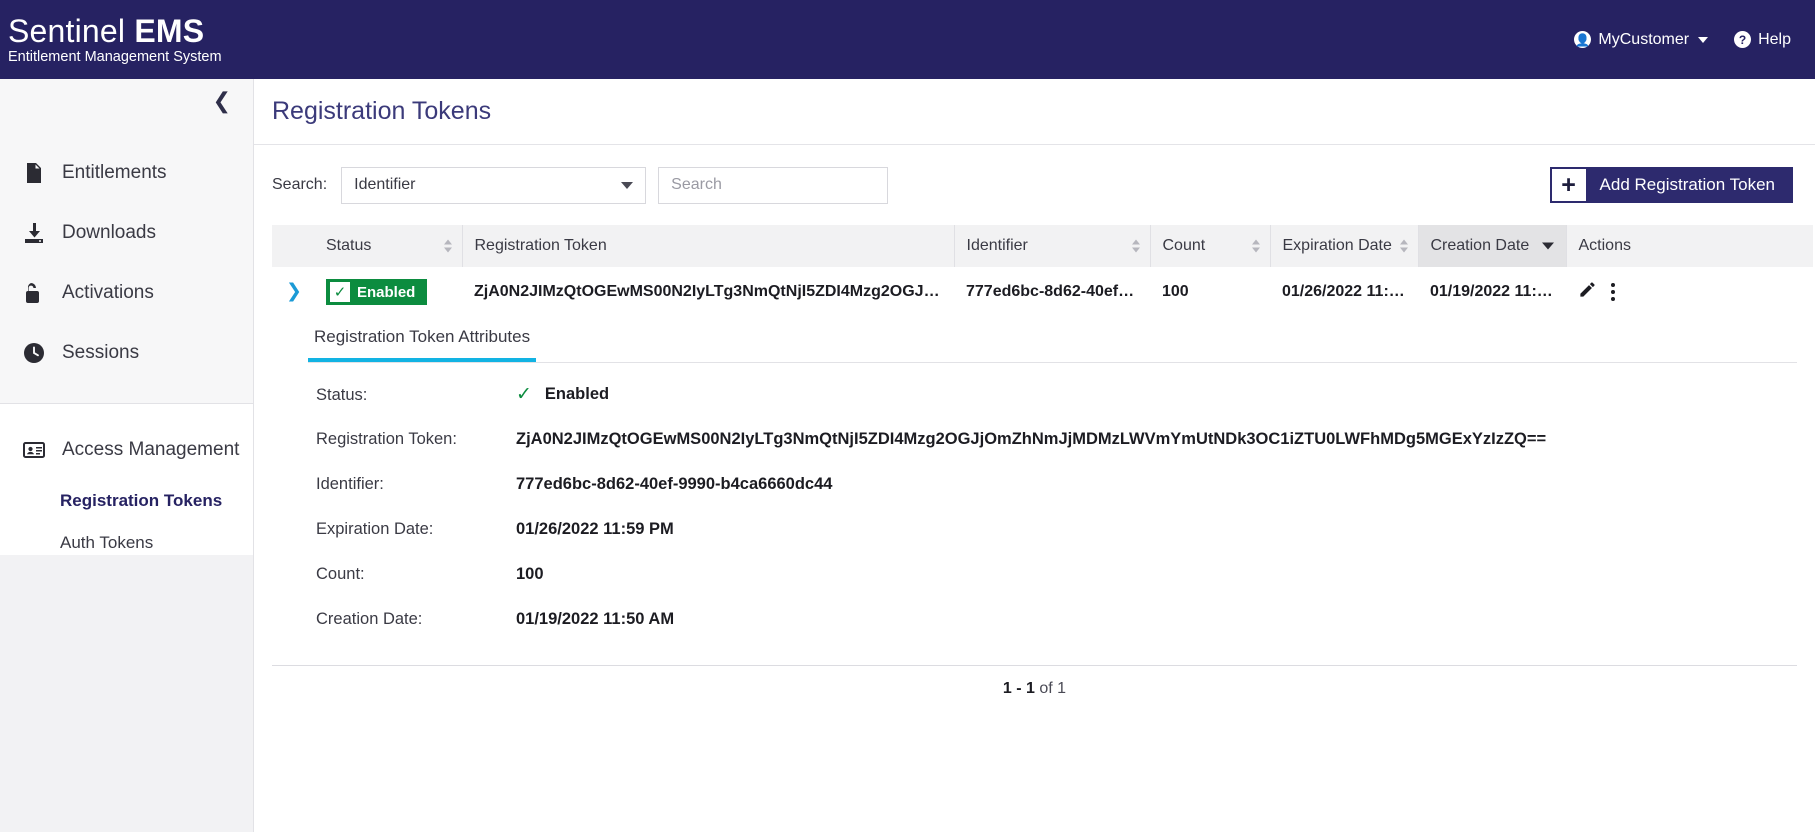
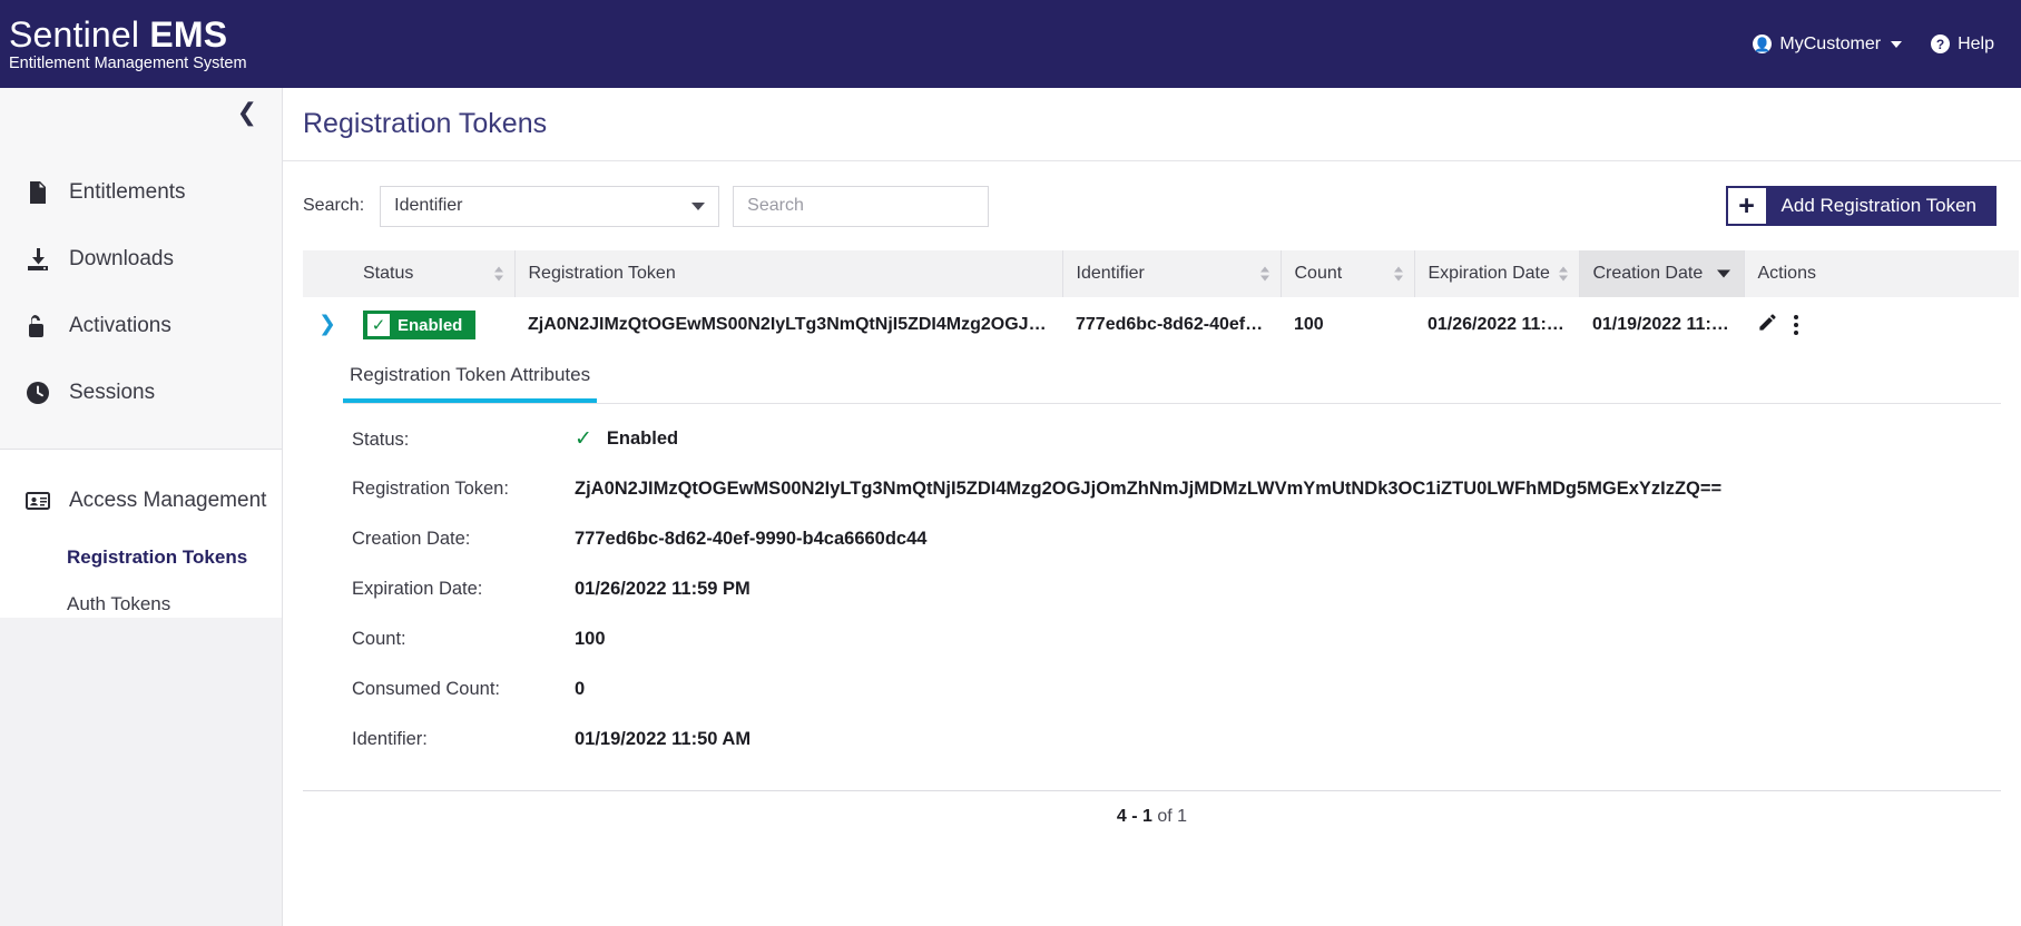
  Sentinel EMS
  Entitlement Management System
  👤
  MyCustomer
  ?
  Help
  ❮
  Entitlements
  Downloads
  Activations
  Sessions
  Access Management
  Registration Tokens
  Auth Tokens
  Registration Tokens
  Search:
  Identifier
  Search
  +
  Add Registration Token
  	Status	Registration Token	Identifier	Count	Expiration Date	Creation Date	Actions
  ❯	✓ Enabled	ZjA0N2JIMzQtOGEwMS00N2IyLTg3NmQtNjI5ZDI4Mzg2OGJjO…	777ed6bc-8d62-40ef-99…	100	01/26/2022 11:5…	01/19/2022 11:5…
  Registration Token Attributes
  Status:
  ✓
  Enabled
  Registration Token:
  ZjA0N2JIMzQtOGEwMS00N2IyLTg3NmQtNjI5ZDI4Mzg2OGJjOmZhNmJjMDMzLWVmYmUtNDk3OC1iZTU0LWFhMDg5MGExYzIzZQ==
- Identifier:
+ Creation Date:
  777ed6bc-8d62-40ef-9990-b4ca6660dc44
  Expiration Date:
  01/26/2022 11:59 PM
  Count:
  100
+ Consumed Count:
+ 0
- Creation Date:
+ Identifier:
  01/19/2022 11:50 AM
- 1 - 1 of 1
+ 4 - 1 of 1
